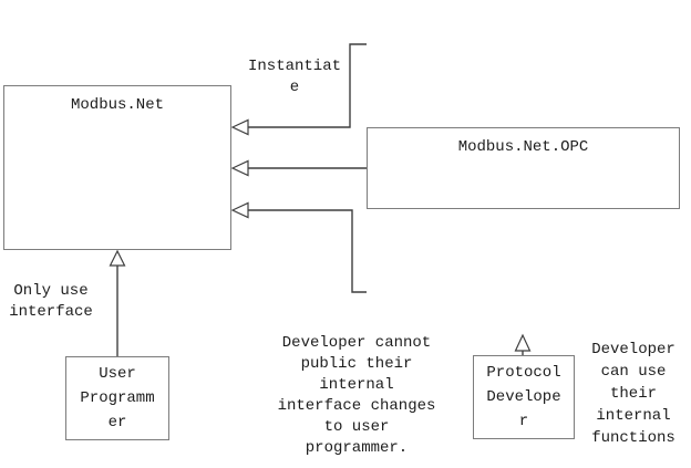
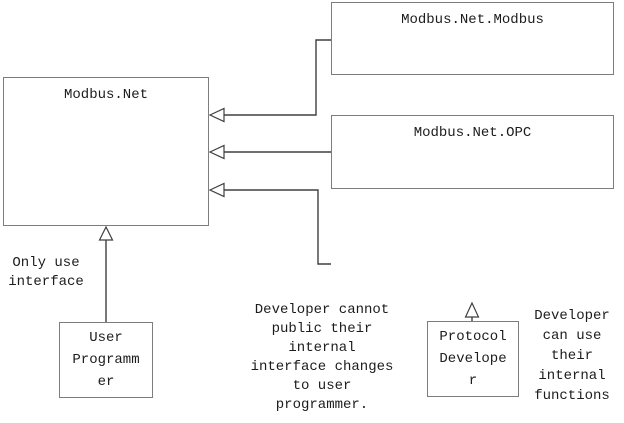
  Modbus.Net
+ Modbus.Net.Modbus
  Modbus.Net.OPC
  User
  Programm
  er
  Protocol
  Develope
  r
- Instantiat
- e
  Only use
  interface
  Developer cannot
  public their
  internal
  interface changes
  to user
  programmer.
  Developer
  can use
  their
  internal
  functions
